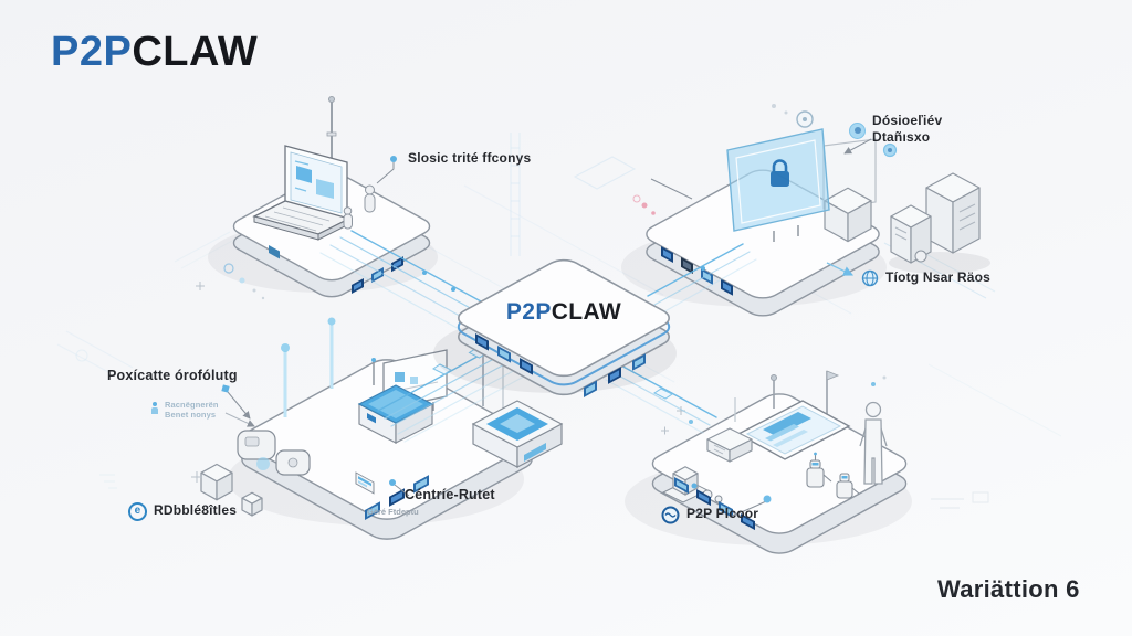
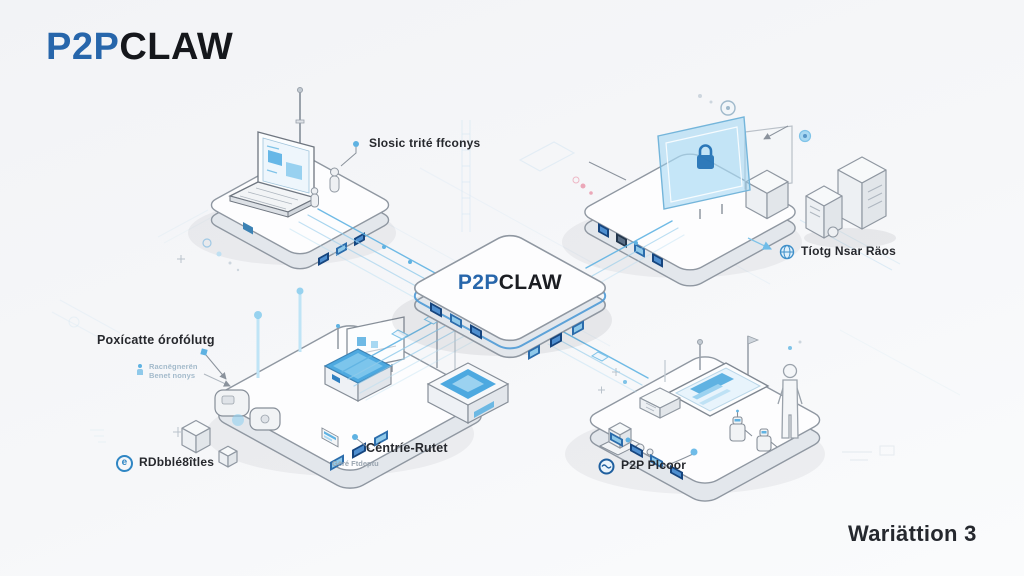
  P2PCLAW
  P2PCLAW
  Slosic trité ffconys
- Dósioeľiév
- Dtañısxo
  Tíotg Nsar Räos
  Poxícatte órofólutg
  Racnëgnerën
  Benet nonys
  e
  RDbblé8îtles
  Céntríe-Rutet
  Gëré Ftdeptu
  P2P Plcoor
- Wariättion 6
+ Wariättion 3
